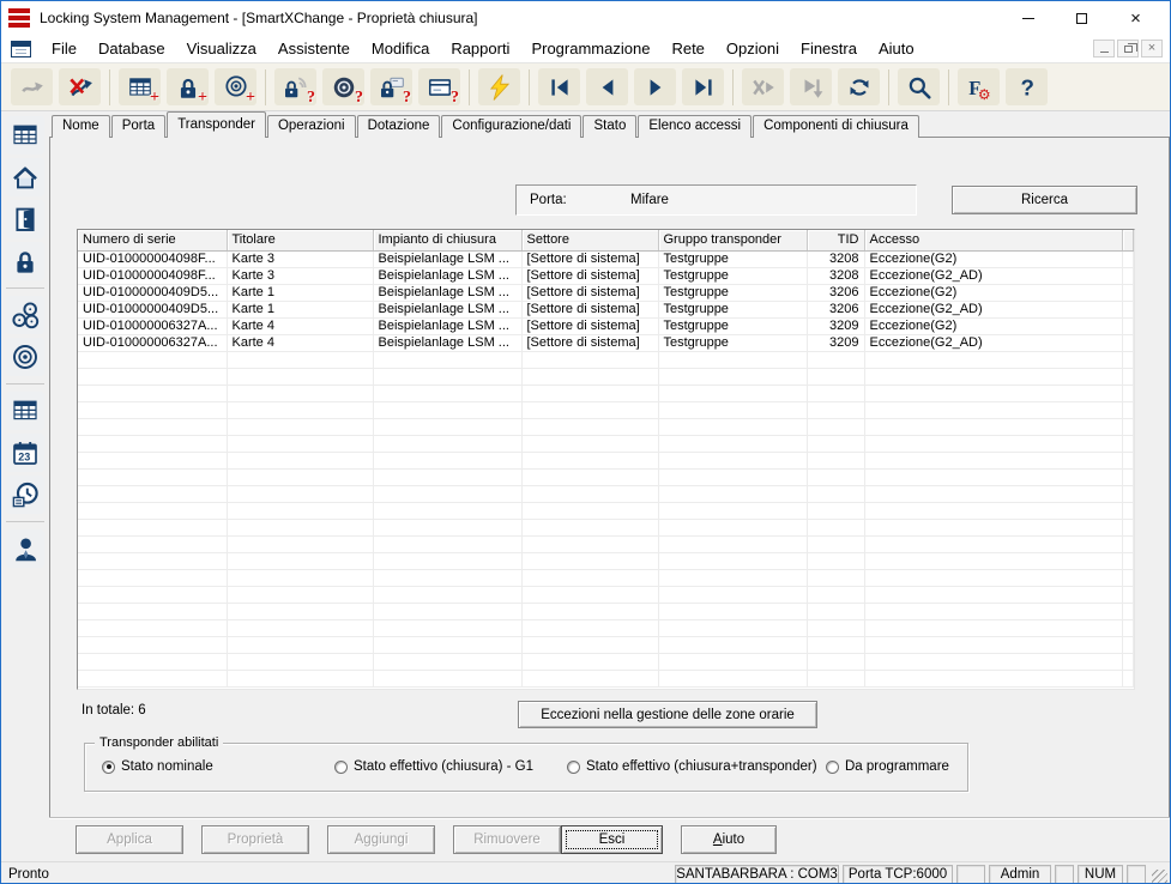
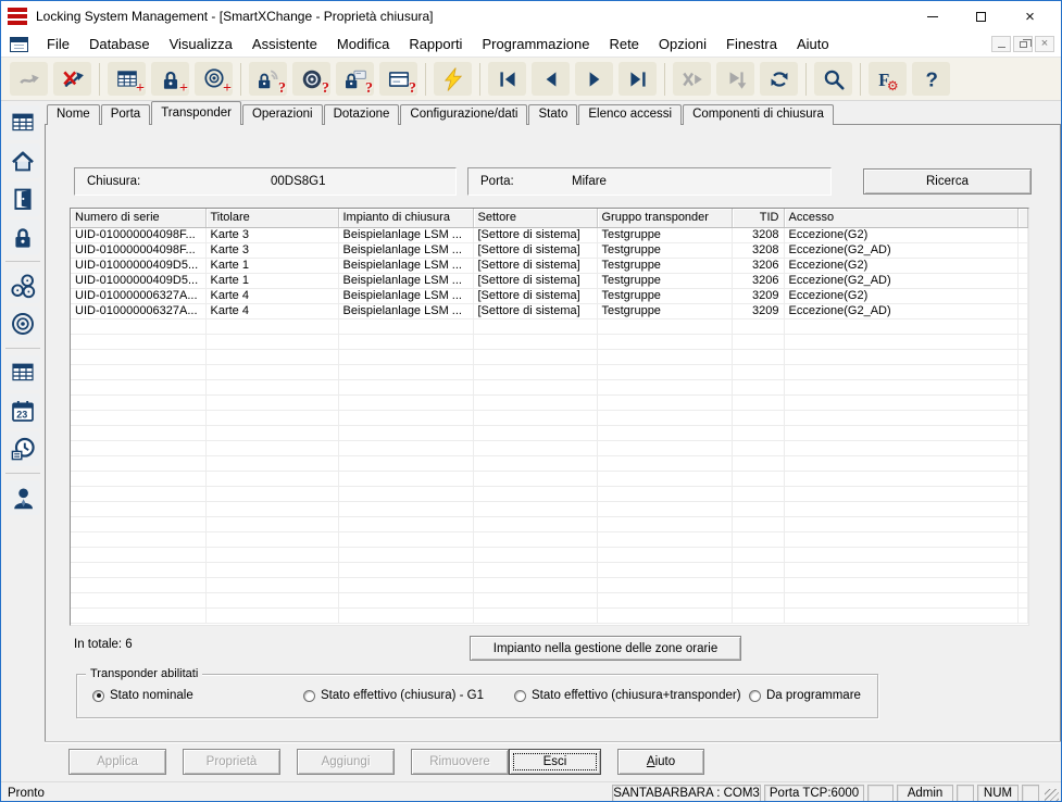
  Locking System Management - [SmartXChange - Proprietà chiusura]
  ×
  File
  Database
  Visualizza
  Assistente
  Modifica
  Rapporti
  Programmazione
  Rete
  Opzioni
  Finestra
  Aiuto
  ×
  +
  +
  +
  ?
  ?
  ?
  ?
  F
  ⚙
  ?
  23
  Nome
  Porta
  Transponder
  Operazioni
  Dotazione
  Configurazione/dati
  Stato
  Elenco accessi
  Componenti di chiusura
+ Chiusura:
+ 00DS8G1
  Porta:
  Mifare
  Ricerca
  Numero di serie	Titolare	Impianto di chiusura	Settore	Gruppo transponder	TID	Accesso
  UID-010000004098F...	Karte 3	Beispielanlage LSM ...	[Settore di sistema]	Testgruppe	3208	Eccezione(G2)
  UID-010000004098F...	Karte 3	Beispielanlage LSM ...	[Settore di sistema]	Testgruppe	3208	Eccezione(G2_AD)
  UID-01000000409D5...	Karte 1	Beispielanlage LSM ...	[Settore di sistema]	Testgruppe	3206	Eccezione(G2)
  UID-01000000409D5...	Karte 1	Beispielanlage LSM ...	[Settore di sistema]	Testgruppe	3206	Eccezione(G2_AD)
  UID-010000006327A...	Karte 4	Beispielanlage LSM ...	[Settore di sistema]	Testgruppe	3209	Eccezione(G2)
  UID-010000006327A...	Karte 4	Beispielanlage LSM ...	[Settore di sistema]	Testgruppe	3209	Eccezione(G2_AD)
  In totale: 6
- Eccezioni nella gestione delle zone orarie
+ Impianto nella gestione delle zone orarie
  Transponder abilitati
  Stato nominale
  Stato effettivo (chiusura) - G1
  Stato effettivo (chiusura+transponder)
  Da programmare
  Applica
  Proprietà
  Aggiungi
  Rimuovere
  Esci
  Aiuto
  Pronto
  SANTABARBARA : COM3
  Porta TCP:6000
  Admin
  NUM
